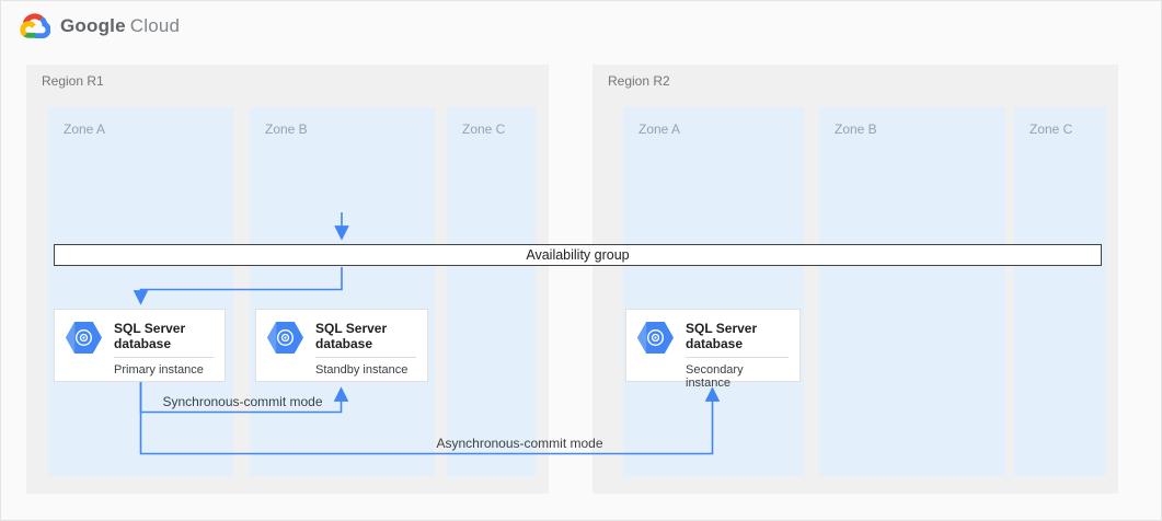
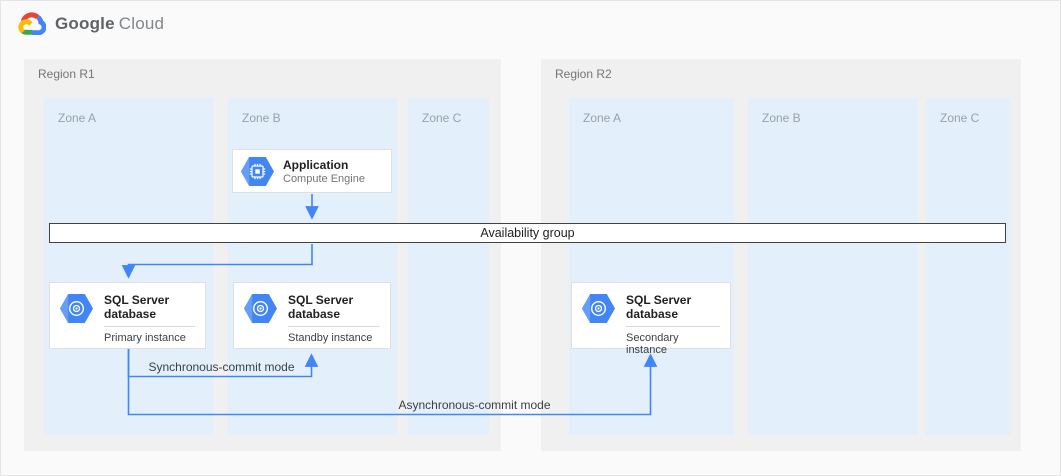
  Google Cloud
  Region R1
  Region R2
  Zone A
  Zone B
  Zone C
  Zone A
  Zone B
  Zone C
+ Application
+ Compute Engine
  Availability group
  SQL Server database
  Primary instance
  SQL Server database
  Standby instance
  SQL Server database
  Secondary instance
  Synchronous-commit mode
  Asynchronous-commit mode
